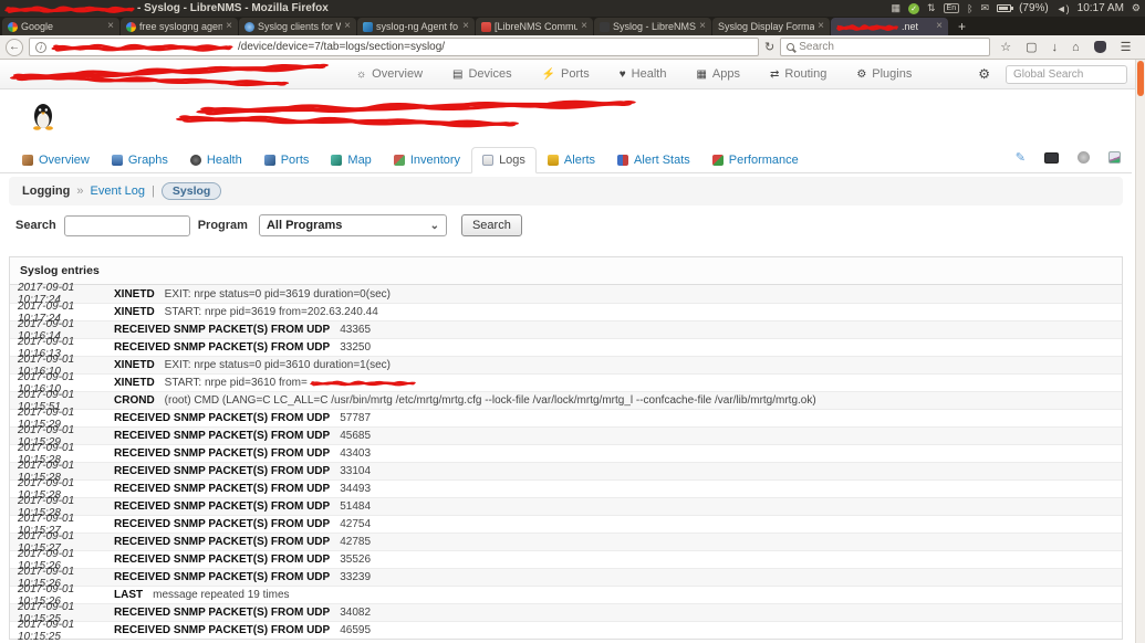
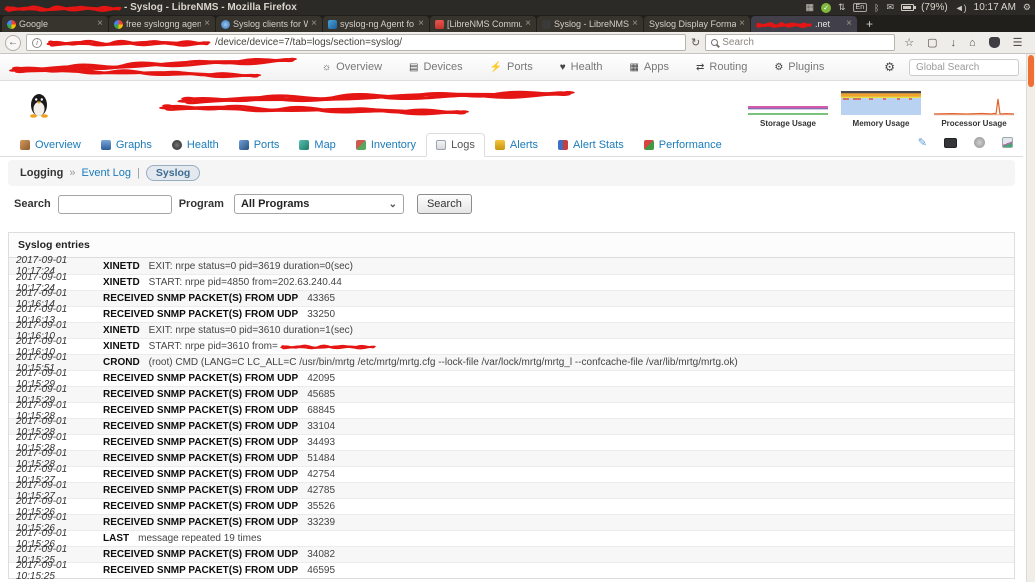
  - Syslog - LibreNMS - Mozilla Firefox
  ▦
  ⇅
  ᛒ
  ✉
  (79%)
  ◄)
  10:17 AM
  ⚙
  Google
  ×
  free syslogng agen
  ×
  Syslog clients for W
  ×
  syslog-ng Agent fo
  ×
  [LibreNMS Commu
  ×
  Syslog - LibreNMS
  ×
  Syslog Display Forma
  ×
  .net
  ×
  +
  ←
  /device/device=7/tab=logs/section=syslog/
  ↻
  Search
  ☆
  ▢
  ↓
  ⌂
  ☰
  ☼
  Overview
  ▤
  Devices
  ⚡
  Ports
  ♥
  Health
  ▦
  Apps
  ⇄
  Routing
  ⚙
  Plugins
  ⚙
  Global Search
+ Storage Usage
+ Memory Usage
+ Processor Usage
  Overview
  Graphs
  Health
  Ports
  Map
  Inventory
  Logs
  Alerts
  Alert Stats
  Performance
  ✎
  Logging
  »
  Event Log
  |
  Syslog
  Search
  Program
  All Programs
  ⌄
  Search
  Syslog entries
  2017-09-01 10:17:24
  XINETD
  EXIT: nrpe status=0 pid=3619 duration=0(sec)
  2017-09-01 10:17:24
  XINETD
- START: nrpe pid=3619 from=202.63.240.44
+ START: nrpe pid=4850 from=202.63.240.44
  2017-09-01 10:16:14
  RECEIVED SNMP PACKET(S) FROM UDP
  43365
  2017-09-01 10:16:13
  RECEIVED SNMP PACKET(S) FROM UDP
  33250
  2017-09-01 10:16:10
  XINETD
  EXIT: nrpe status=0 pid=3610 duration=1(sec)
  2017-09-01 10:16:10
  XINETD
  START: nrpe pid=3610 from=
  2017-09-01 10:15:51
  CROND
  (root) CMD (LANG=C LC_ALL=C /usr/bin/mrtg /etc/mrtg/mrtg.cfg --lock-file /var/lock/mrtg/mrtg_l --confcache-file /var/lib/mrtg/mrtg.ok)
  2017-09-01 10:15:29
  RECEIVED SNMP PACKET(S) FROM UDP
- 57787
+ 42095
  2017-09-01 10:15:29
  RECEIVED SNMP PACKET(S) FROM UDP
  45685
  2017-09-01 10:15:28
  RECEIVED SNMP PACKET(S) FROM UDP
- 43403
+ 68845
  2017-09-01 10:15:28
  RECEIVED SNMP PACKET(S) FROM UDP
  33104
  2017-09-01 10:15:28
  RECEIVED SNMP PACKET(S) FROM UDP
  34493
  2017-09-01 10:15:28
  RECEIVED SNMP PACKET(S) FROM UDP
  51484
  2017-09-01 10:15:27
  RECEIVED SNMP PACKET(S) FROM UDP
  42754
  2017-09-01 10:15:27
  RECEIVED SNMP PACKET(S) FROM UDP
  42785
  2017-09-01 10:15:26
  RECEIVED SNMP PACKET(S) FROM UDP
  35526
  2017-09-01 10:15:26
  RECEIVED SNMP PACKET(S) FROM UDP
  33239
  2017-09-01 10:15:26
  LAST
  message repeated 19 times
  2017-09-01 10:15:25
  RECEIVED SNMP PACKET(S) FROM UDP
  34082
  2017-09-01 10:15:25
  RECEIVED SNMP PACKET(S) FROM UDP
  46595
